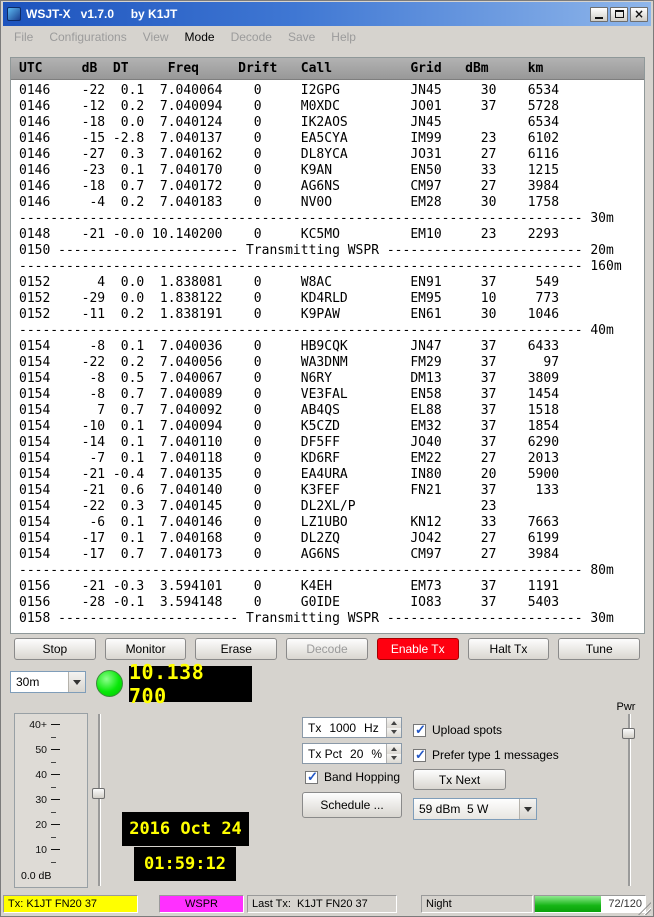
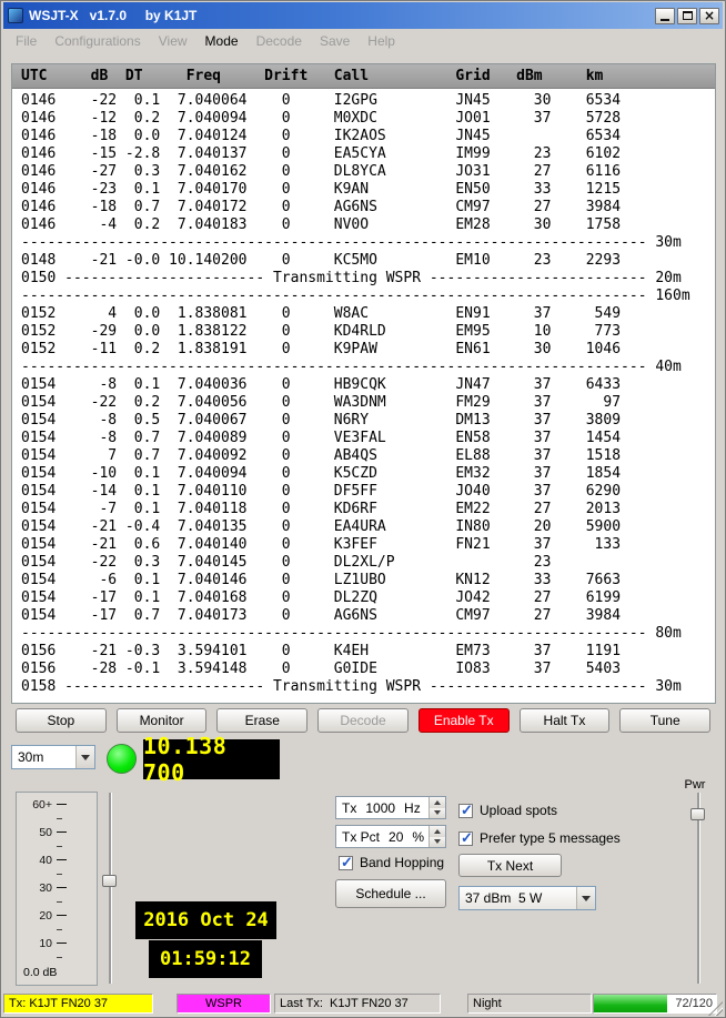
  WSJT-X v1.7.0 by K1JT
  ×
  File
  Configurations
  View
  Mode
  Decode
  Save
  Help
  UTC dB DT Freq Drift Call Grid dBm km
  0146 -22 0.1 7.040064 0 I2GPG JN45 30 6534
  0146 -12 0.2 7.040094 0 M0XDC JO01 37 5728
  0146 -18 0.0 7.040124 0 IK2AOS JN45 6534
  0146 -15 -2.8 7.040137 0 EA5CYA IM99 23 6102
  0146 -27 0.3 7.040162 0 DL8YCA JO31 27 6116
  0146 -23 0.1 7.040170 0 K9AN EN50 33 1215
  0146 -18 0.7 7.040172 0 AG6NS CM97 27 3984
  0146 -4 0.2 7.040183 0 NV0O EM28 30 1758
  ------------------------------------------------------------------------ 30m
  0148 -21 -0.0 10.140200 0 KC5MO EM10 23 2293
  0150 ----------------------- Transmitting WSPR ------------------------- 20m
  ------------------------------------------------------------------------ 160m
  0152 4 0.0 1.838081 0 W8AC EN91 37 549
  0152 -29 0.0 1.838122 0 KD4RLD EM95 10 773
  0152 -11 0.2 1.838191 0 K9PAW EN61 30 1046
  ------------------------------------------------------------------------ 40m
  0154 -8 0.1 7.040036 0 HB9CQK JN47 37 6433
  0154 -22 0.2 7.040056 0 WA3DNM FM29 37 97
  0154 -8 0.5 7.040067 0 N6RY DM13 37 3809
  0154 -8 0.7 7.040089 0 VE3FAL EN58 37 1454
  0154 7 0.7 7.040092 0 AB4QS EL88 37 1518
  0154 -10 0.1 7.040094 0 K5CZD EM32 37 1854
  0154 -14 0.1 7.040110 0 DF5FF JO40 37 6290
  0154 -7 0.1 7.040118 0 KD6RF EM22 27 2013
  0154 -21 -0.4 7.040135 0 EA4URA IN80 20 5900
  0154 -21 0.6 7.040140 0 K3FEF FN21 37 133
  0154 -22 0.3 7.040145 0 DL2XL/P 23
  0154 -6 0.1 7.040146 0 LZ1UBO KN12 33 7663
  0154 -17 0.1 7.040168 0 DL2ZQ JO42 27 6199
  0154 -17 0.7 7.040173 0 AG6NS CM97 27 3984
  ------------------------------------------------------------------------ 80m
  0156 -21 -0.3 3.594101 0 K4EH EM73 37 1191
  0156 -28 -0.1 3.594148 0 G0IDE IO83 37 5403
  0158 ----------------------- Transmitting WSPR ------------------------- 30m
  Stop
  Monitor
  Erase
  Decode
  Enable Tx
  Halt Tx
  Tune
  30m
  10.138 700
  Pwr
- 40+
+ 60+
  50
  40
  30
  20
  10
  0.0 dB
  Tx
  1000
  Hz
  Tx Pct
  20
  %
  Band Hopping
  Schedule ...
  Upload spots
- Prefer type 1 messages
+ Prefer type 5 messages
  Tx Next
- 59 dBm 5 W
+ 37 dBm 5 W
  2016 Oct 24
  01:59:12
  Tx: K1JT FN20 37
  WSPR
  Last Tx: K1JT FN20 37
  Night
  72/120
